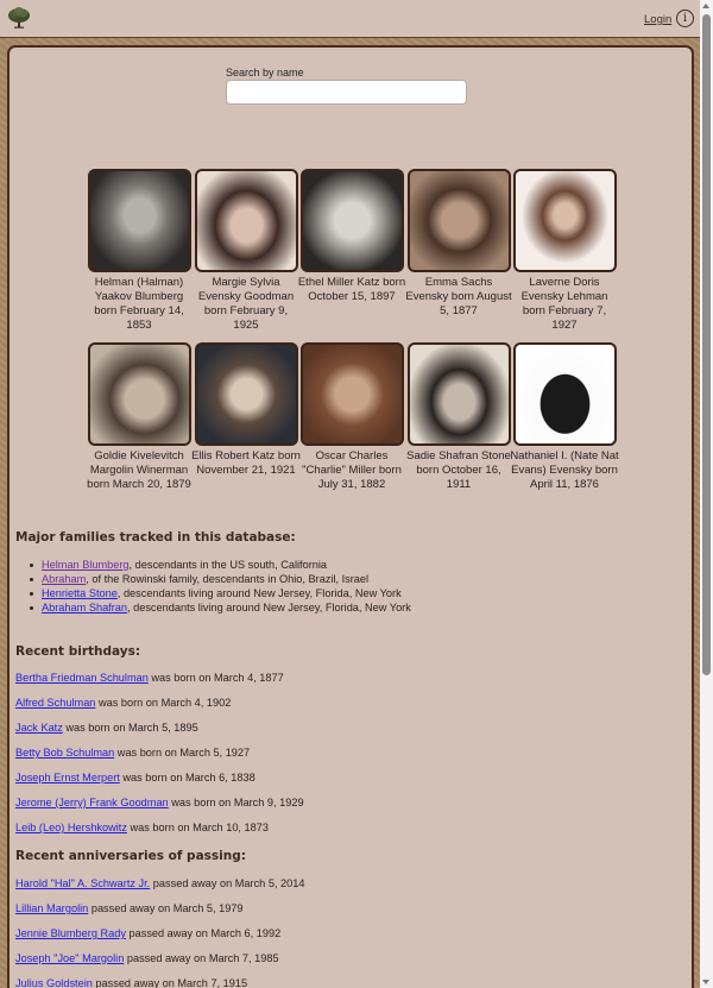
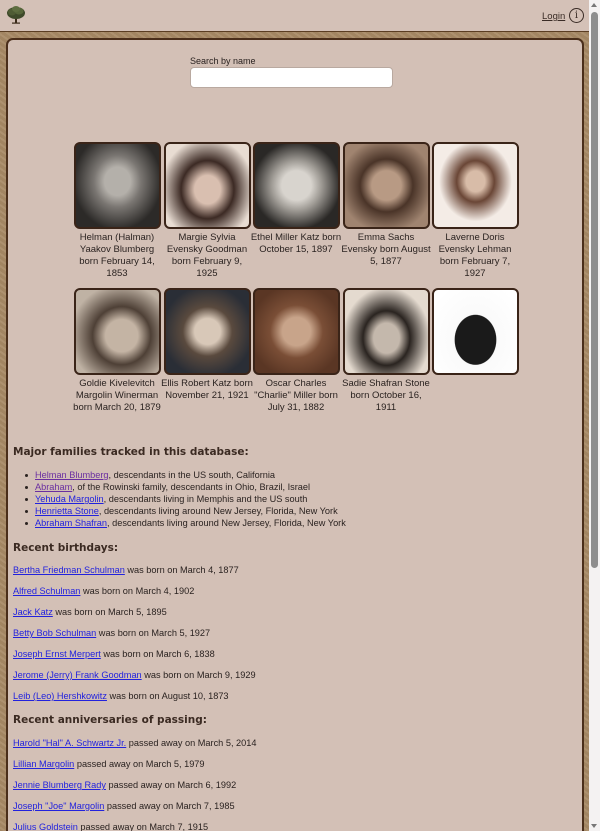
  Login
  i
  Search by name
  Helman (Halman) Yaakov Blumberg born February 14, 1853
  Margie Sylvia Evensky Goodman born February 9, 1925
  Ethel Miller Katz born October 15, 1897
  Emma Sachs Evensky born August 5, 1877
  Laverne Doris Evensky Lehman born February 7, 1927
  Goldie Kivelevitch Margolin Winerman born March 20, 1879
  Ellis Robert Katz born November 21, 1921
  Oscar Charles "Charlie" Miller born July 31, 1882
  Sadie Shafran Stone born October 16, 1911
- Nathaniel I. (Nate Nat Evans) Evensky born April 11, 1876
  Major families tracked in this database:
  Helman Blumberg, descendants in the US south, California
  Abraham, of the Rowinski family, descendants in Ohio, Brazil, Israel
+ Yehuda Margolin, descendants living in Memphis and the US south
  Henrietta Stone, descendants living around New Jersey, Florida, New York
  Abraham Shafran, descendants living around New Jersey, Florida, New York
  Recent birthdays:
  Bertha Friedman Schulman was born on March 4, 1877
  Alfred Schulman was born on March 4, 1902
  Jack Katz was born on March 5, 1895
  Betty Bob Schulman was born on March 5, 1927
  Joseph Ernst Merpert was born on March 6, 1838
  Jerome (Jerry) Frank Goodman was born on March 9, 1929
- Leib (Leo) Hershkowitz was born on March 10, 1873
+ Leib (Leo) Hershkowitz was born on August 10, 1873
  Recent anniversaries of passing:
  Harold "Hal" A. Schwartz Jr. passed away on March 5, 2014
  Lillian Margolin passed away on March 5, 1979
  Jennie Blumberg Rady passed away on March 6, 1992
  Joseph "Joe" Margolin passed away on March 7, 1985
  Julius Goldstein passed away on March 7, 1915
